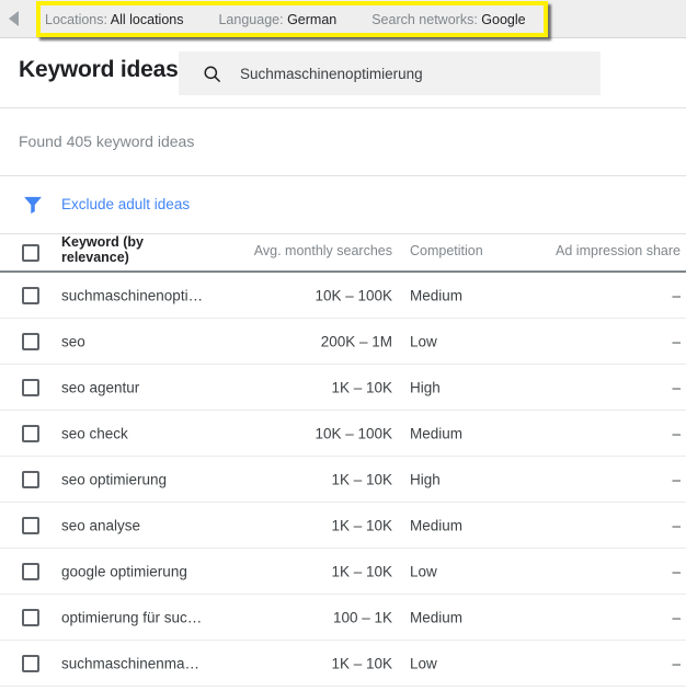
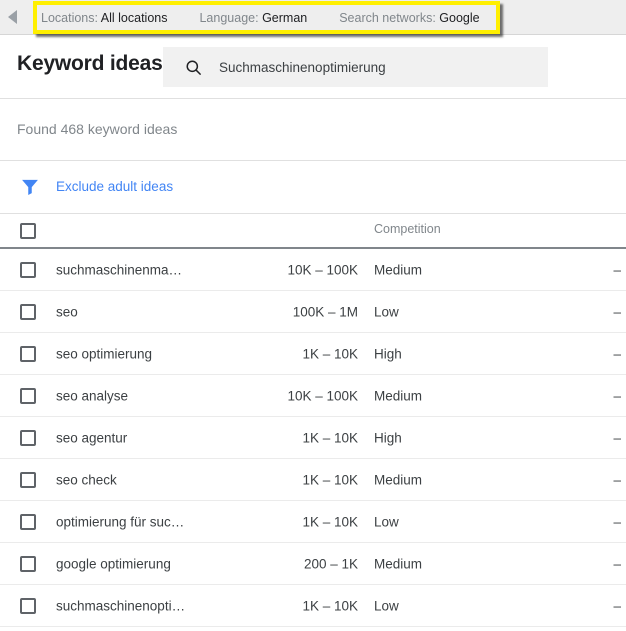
  Locations: All locations
  Language: German
  Search networks: Google
  Keyword ideas
  Suchmaschinenoptimierung
- Found 405 keyword ideas
+ Found 468 keyword ideas
  Exclude adult ideas
- Keyword (by relevance)
- Avg. monthly searches
  Competition
- Ad impression share
- suchmaschinenopti…
+ suchmaschinenma…
  10K – 100K
  Medium
  –
  seo
- 200K – 1M
+ 100K – 1M
  Low
  –
- seo agentur
+ seo optimierung
  1K – 10K
  High
  –
- seo check
+ seo analyse
  10K – 100K
  Medium
  –
- seo optimierung
+ seo agentur
  1K – 10K
  High
  –
- seo analyse
+ seo check
  1K – 10K
  Medium
  –
- google optimierung
+ optimierung für suc…
  1K – 10K
  Low
  –
- optimierung für suc…
+ google optimierung
- 100 – 1K
+ 200 – 1K
  Medium
  –
- suchmaschinenma…
+ suchmaschinenopti…
  1K – 10K
  Low
  –
